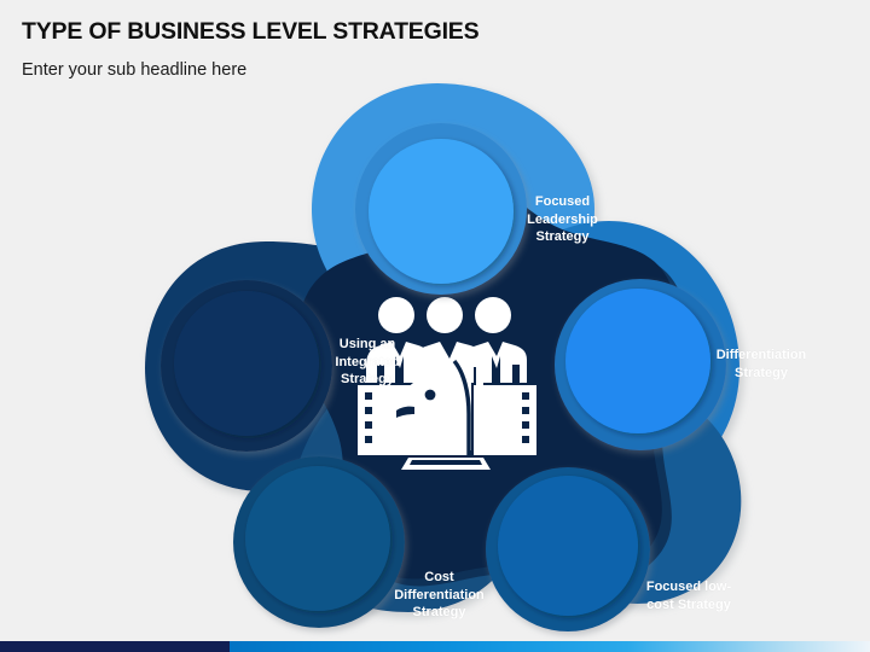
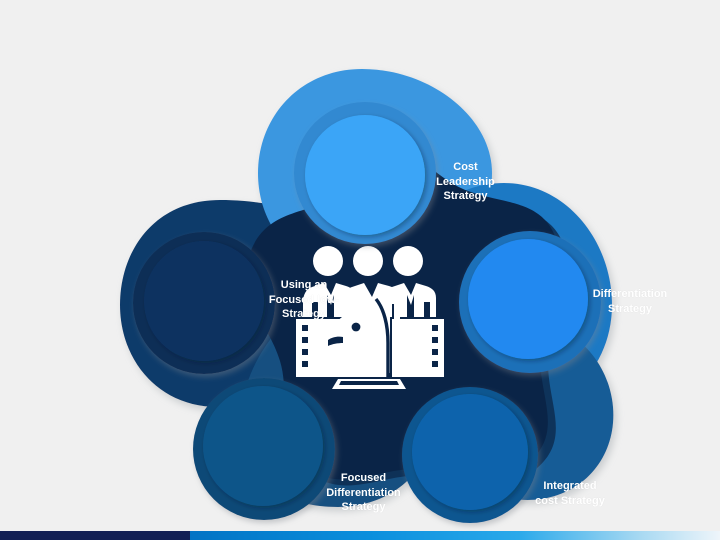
- TYPE OF BUSINESS LEVEL STRATEGIES
- Enter your sub headline here
- Focused
+ Cost
  Leadership
  Strategy
  Differentiation
  Strategy
- Focused low-
+ Integrated
  cost Strategy
- Cost
+ Focused
  Differentiation
  Strategy
  Using an
- Integrated
+ Focused low-
  Strategy
